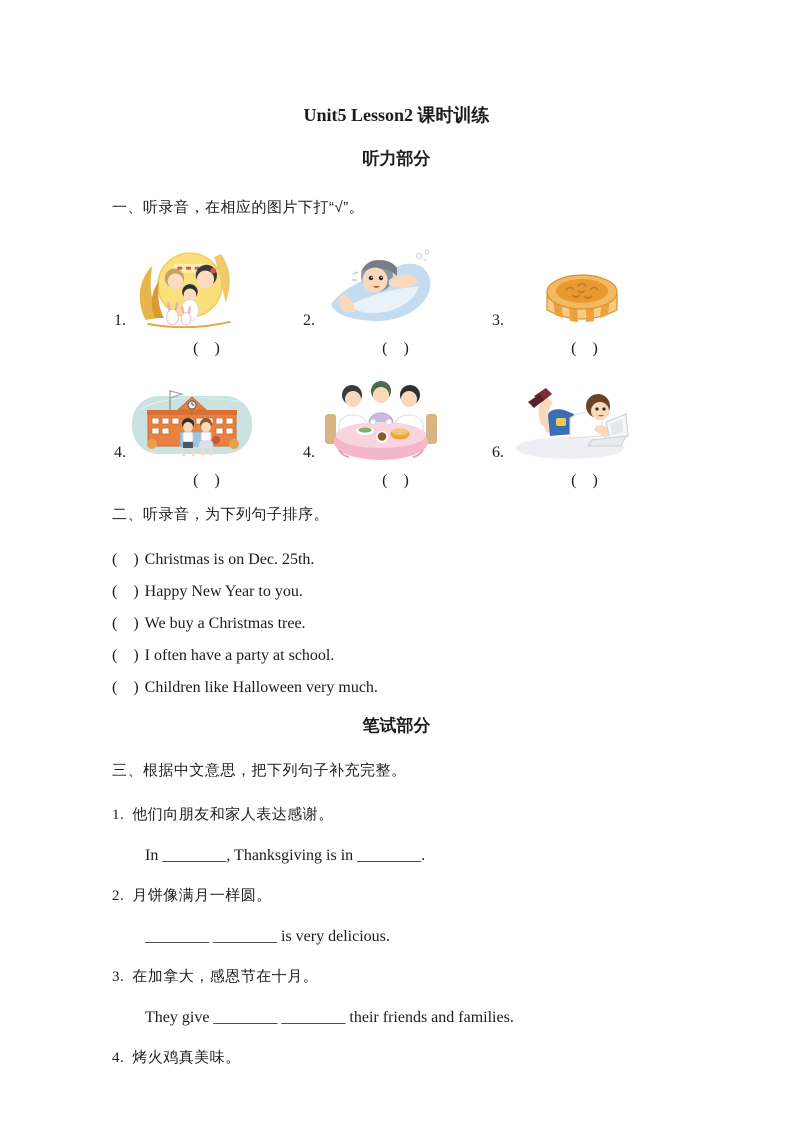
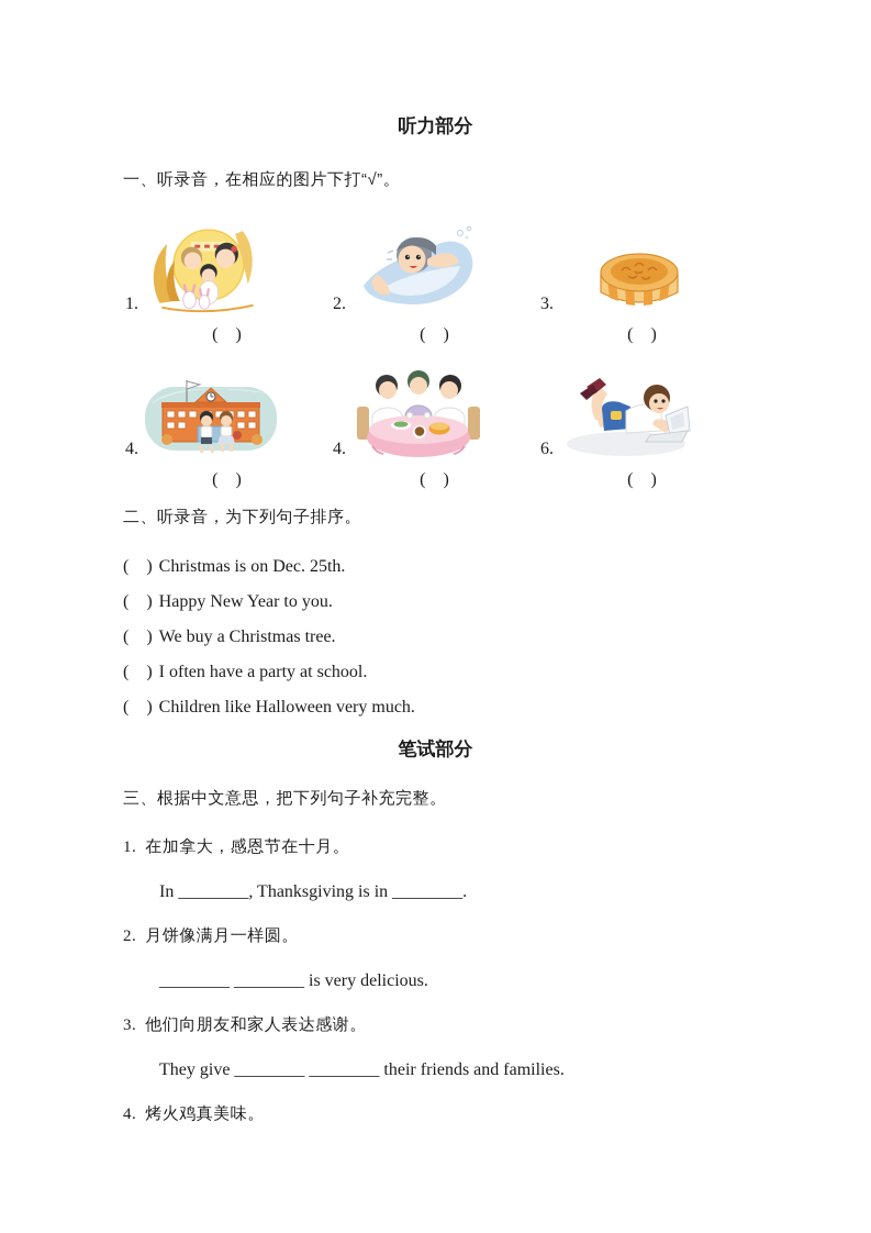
- Unit5 Lesson2 课时训练
  听力部分
  一、听录音，在相应的图片下打“√”。
  1.
  ( )
  2.
  ( )
  3.
  ( )
  4.
  ( )
  4.
  ( )
  6.
  ( )
  二、听录音，为下列句子排序。
  ( ) Christmas is on Dec. 25th.
  ( ) Happy New Year to you.
  ( ) We buy a Christmas tree.
  ( ) I often have a party at school.
  ( ) Children like Halloween very much.
  笔试部分
  三、根据中文意思，把下列句子补充完整。
- 1. 他们向朋友和家人表达感谢。
+ 1. 在加拿大，感恩节在十月。
  In ________, Thanksgiving is in ________.
  2. 月饼像满月一样圆。
  ________ ________ is very delicious.
- 3. 在加拿大，感恩节在十月。
+ 3. 他们向朋友和家人表达感谢。
  They give ________ ________ their friends and families.
  4. 烤火鸡真美味。
